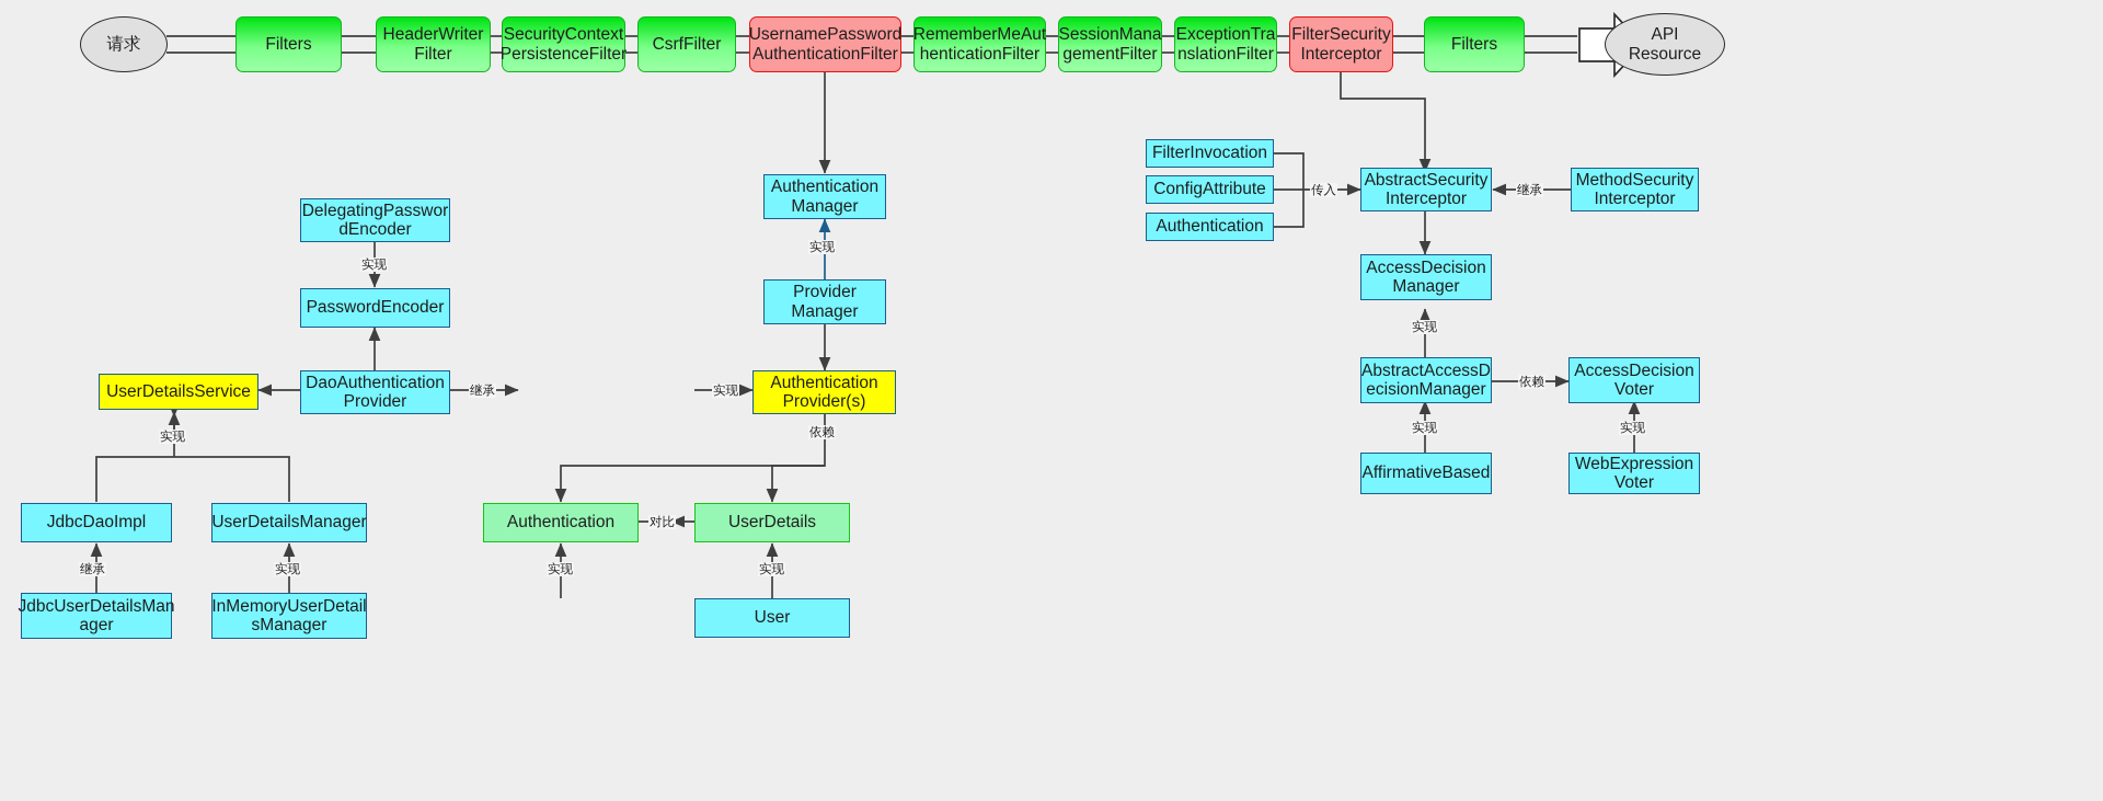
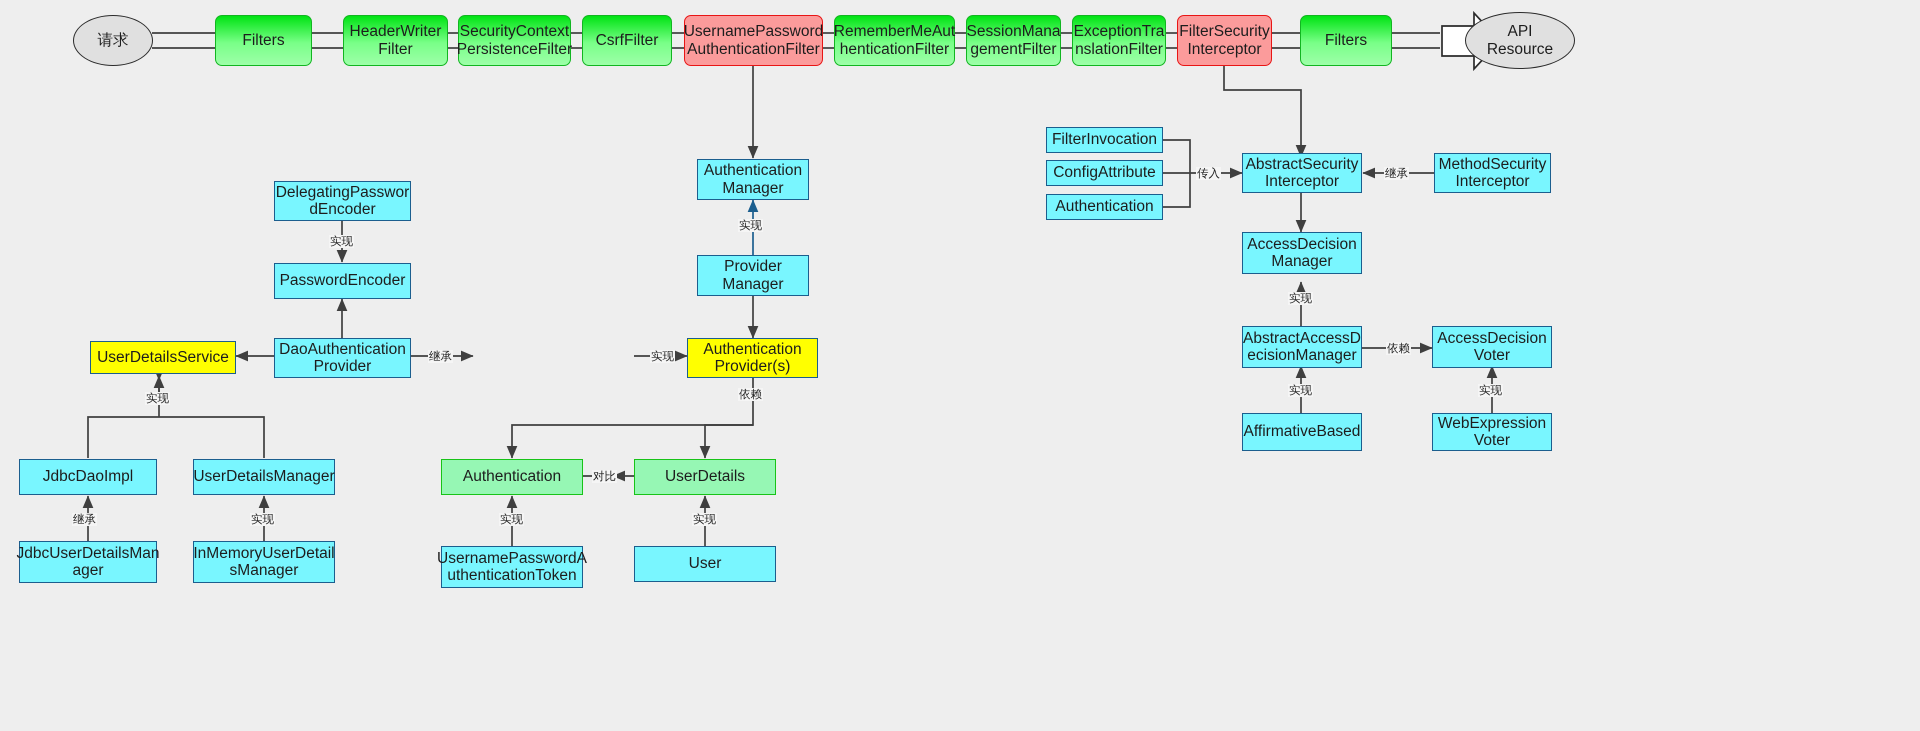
  请求
  Filters
  HeaderWriter
  Filter
  SecurityContext
  PersistenceFilter
  CsrfFilter
  UsernamePassword
  AuthenticationFilter
  RememberMeAut
  henticationFilter
  SessionMana
  gementFilter
  ExceptionTra
  nslationFilter
  FilterSecurity
  Interceptor
  Filters
  API
  Resource
  Authentication
  Manager
  实现
  Provider
  Manager
  Authentication
  Provider(s)
  依赖
  DelegatingPasswor
  dEncoder
  实现
  PasswordEncoder
  UserDetailsService
  DaoAuthentication
  Provider
  继承
  实现
  实现
  JdbcDaoImpl
  UserDetailsManager
  继承
  实现
  JdbcUserDetailsMan
  ager
  InMemoryUserDetail
  sManager
  Authentication
  对比
  UserDetails
  实现
  实现
+ UsernamePasswordA
+ uthenticationToken
  User
  FilterInvocation
  ConfigAttribute
  Authentication
  传入
  AbstractSecurity
  Interceptor
  继承
  MethodSecurity
  Interceptor
  AccessDecision
  Manager
  实现
  AbstractAccessD
  ecisionManager
  依赖
  AccessDecision
  Voter
  实现
  实现
  AffirmativeBased
  WebExpression
  Voter
